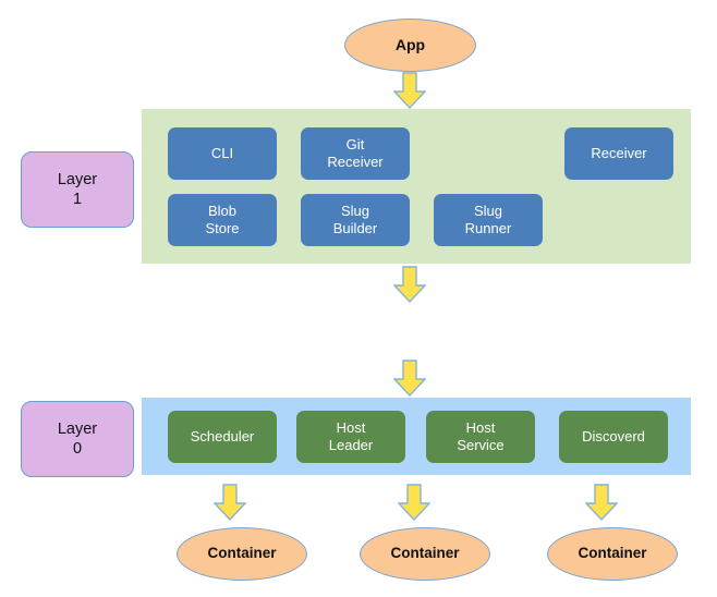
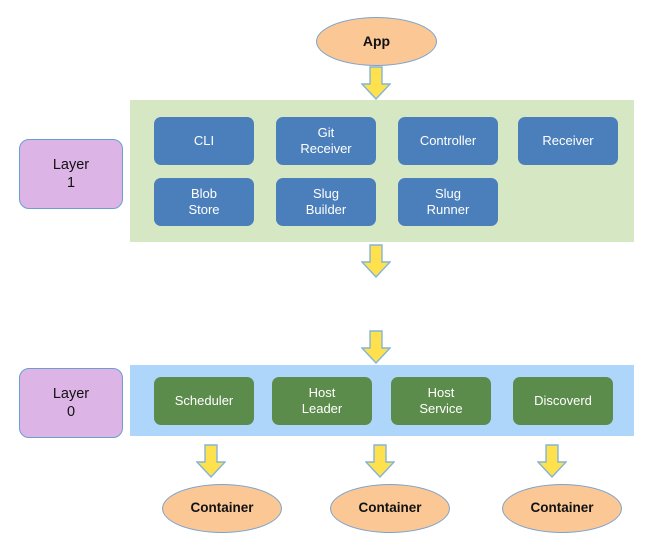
  App
  Layer
  1
  CLI
  Git
  Receiver
+ Controller
  Receiver
  Blob
  Store
  Slug
  Builder
  Slug
  Runner
  Layer
  0
  Scheduler
  Host
  Leader
  Host
  Service
  Discoverd
  Container
  Container
  Container
